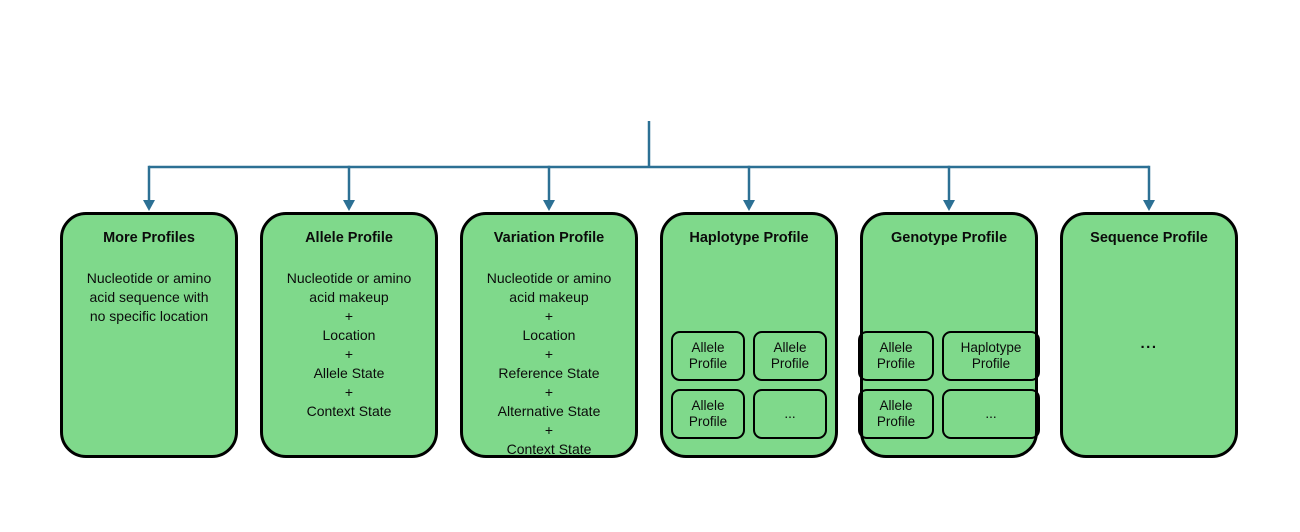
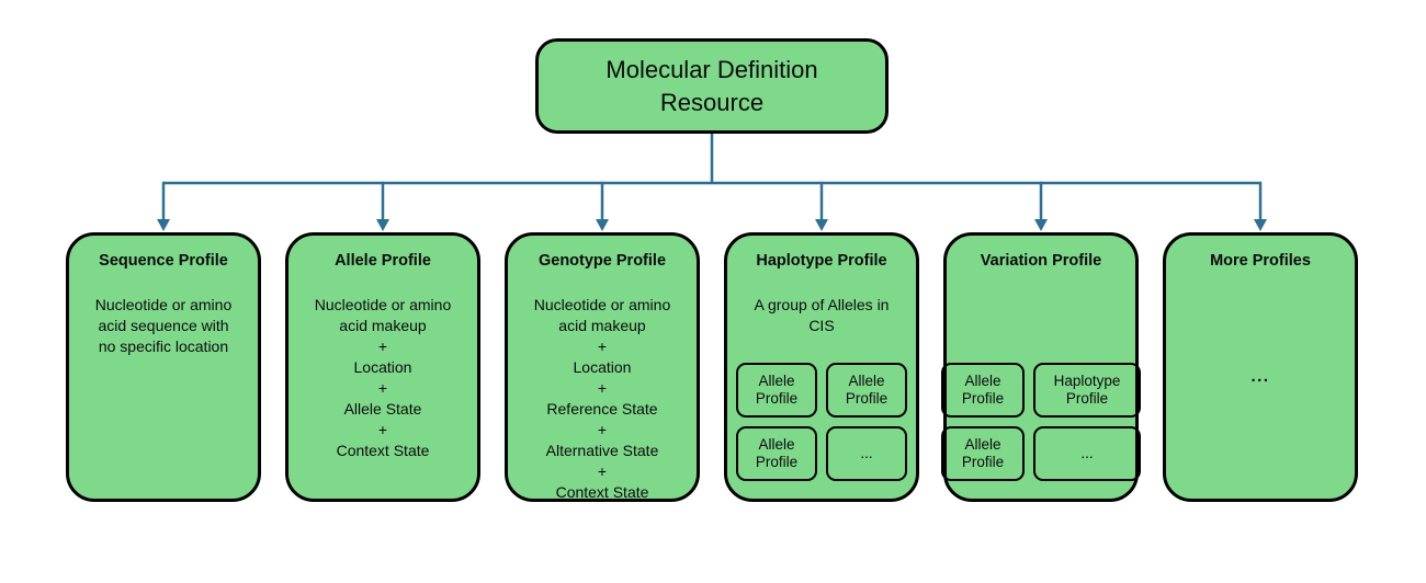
+ Molecular Definition
+ Resource
- More Profiles
+ Sequence Profile
  Nucleotide or amino
  acid sequence with
  no specific location
  Allele Profile
  Nucleotide or amino
  acid makeup
  +
  Location
  +
  Allele State
  +
  Context State
- Variation Profile
+ Genotype Profile
  Nucleotide or amino
  acid makeup
  +
  Location
  +
  Reference State
  +
  Alternative State
  +
  Context State
  Haplotype Profile
+ A group of Alleles in
+ CIS
  Allele
  Profile
  Allele
  Profile
  Allele
  Profile
  ...
- Genotype Profile
+ Variation Profile
  Allele
  Profile
  Haplotype
  Profile
  Allele
  Profile
  ...
- Sequence Profile
+ More Profiles
  ...
